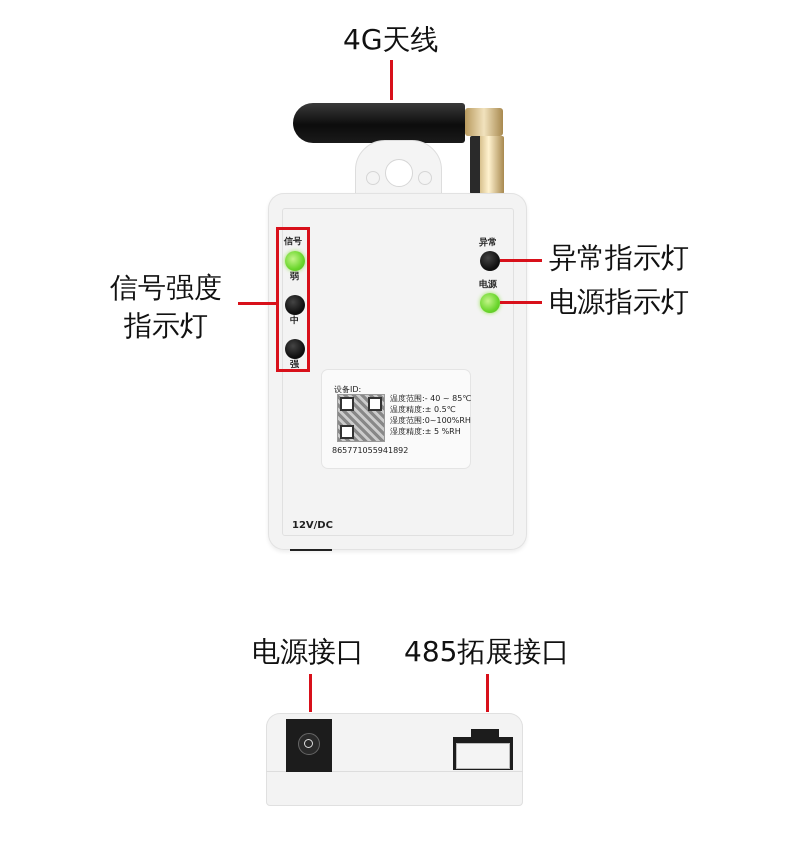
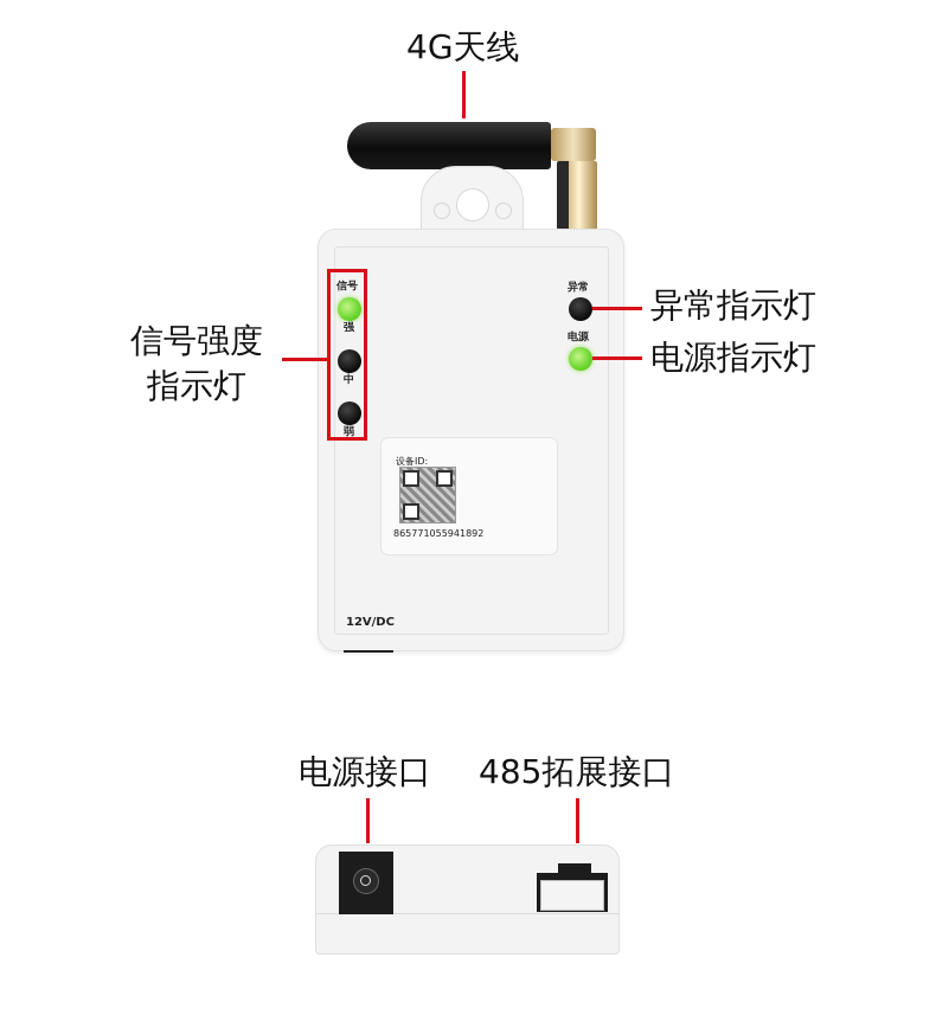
  4G天线
  信号
- 弱
+ 强
  中
- 强
+ 弱
  异常
  电源
  设备ID:
  865771055941892
- 温度范围:- 40 ~ 85℃
- 温度精度:± 0.5℃
- 湿度范围:0~100%RH
- 湿度精度:± 5 %RH
  12V/DC
  信号强度
  指示灯
  异常指示灯
  电源指示灯
  电源接口
  485拓展接口
